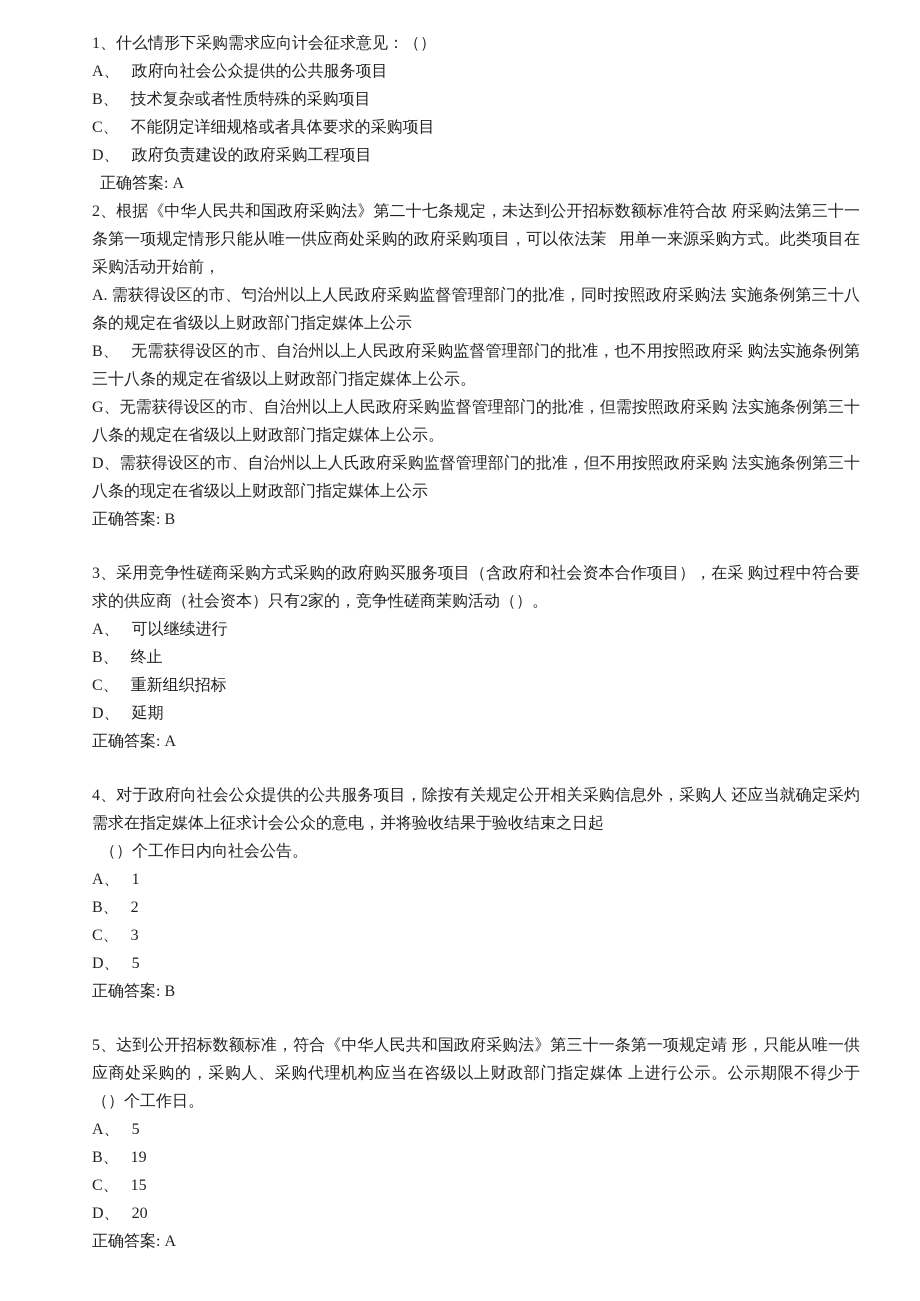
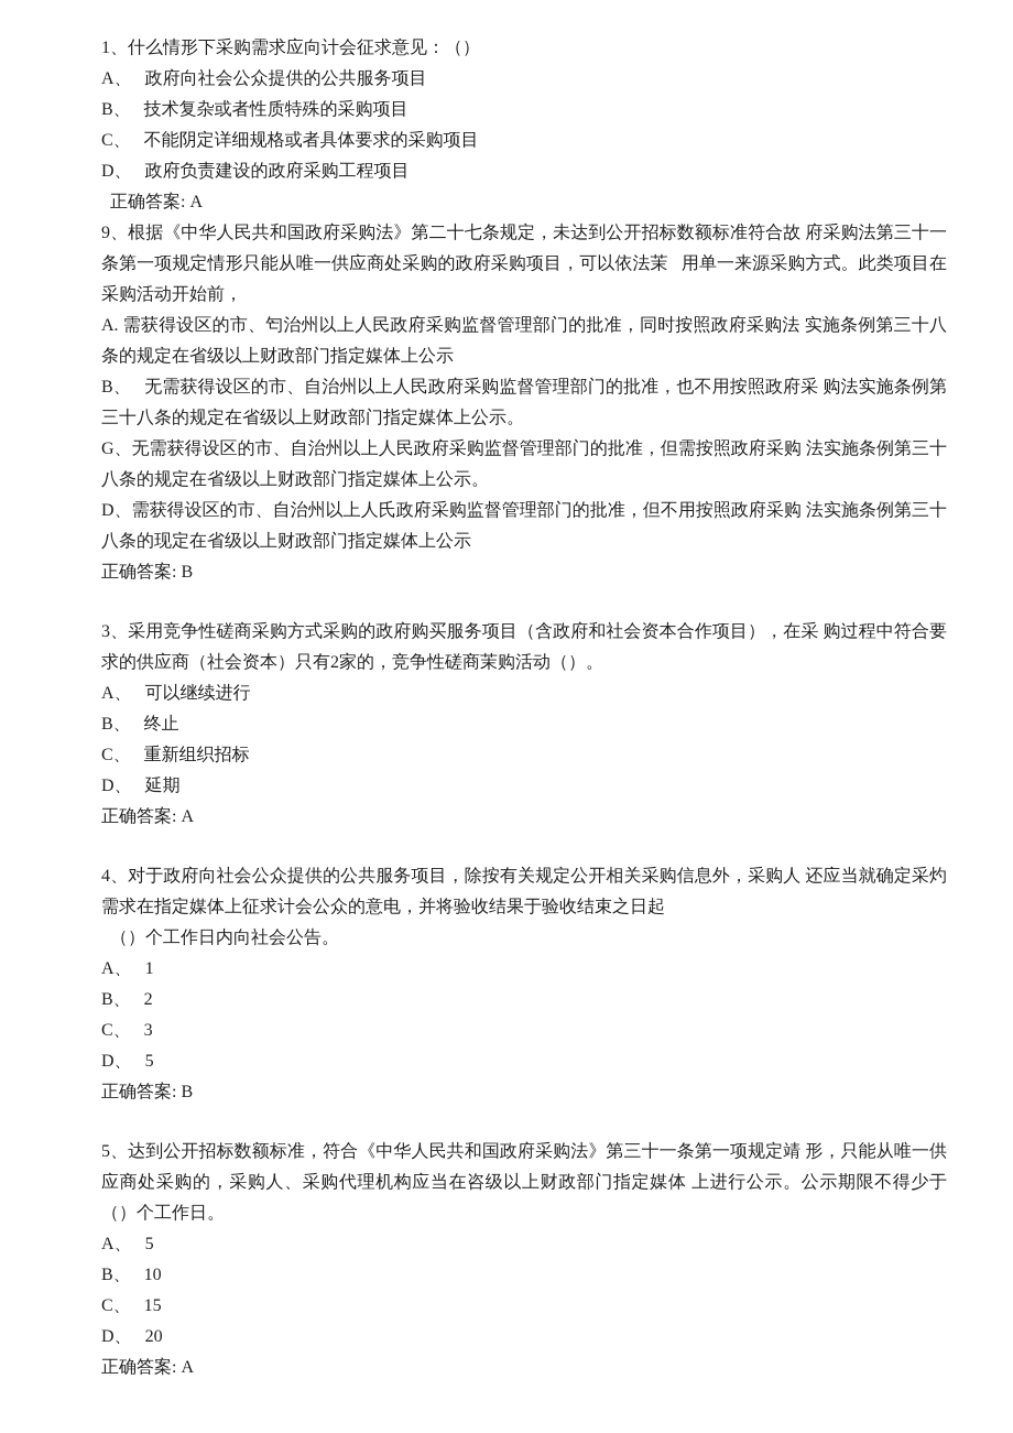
  1、什么情形下采购需求应向计会征求意见：（）
  A、 政府向社会公众提供的公共服务项目
  B、 技术复杂或者性质特殊的采购项目
  C、 不能阴定详细规格或者具体要求的采购项目
  D、 政府负责建设的政府采购工程项目
  正确答案: A
- 2、根据《中华人民共和国政府采购法》第二十七条规定，未达到公开招标数额标准符合故 府采购法第三十一条第一项规定情形只能从唯一供应商处采购的政府采购项目，可以依法茉 用单一来源采购方式。此类项目在采购活动开始前，
+ 9、根据《中华人民共和国政府采购法》第二十七条规定，未达到公开招标数额标准符合故 府采购法第三十一条第一项规定情形只能从唯一供应商处采购的政府采购项目，可以依法茉 用单一来源采购方式。此类项目在采购活动开始前，
  A. 需获得设区的市、匄治州以上人民政府采购监督管理部门的批准，同时按照政府采购法 实施条例第三十八条的规定在省级以上财政部门指定媒体上公示
  B、 无需获得设区的市、自治州以上人民政府采购监督管理部门的批准，也不用按照政府采 购法实施条例第三十八条的规定在省级以上财政部门指定媒体上公示。
  G、无需获得设区的市、自治州以上人民政府采购监督管理部门的批准，但需按照政府采购 法实施条例第三十八条的规定在省级以上财政部门指定媒体上公示。
  D、需获得设区的市、自治州以上人氏政府采购监督管理部门的批准，但不用按照政府采购 法实施条例第三十八条的现定在省级以上财政部门指定媒体上公示
  正确答案: B
  3、采用竞争性磋商采购方式采购的政府购买服务项目（含政府和社会资本合作项目），在采 购过程中符合要求的供应商（社会资本）只有2家的，竞争性磋商茉购活动（）。
  A、 可以继续进行
  B、 终止
  C、 重新组织招标
  D、 延期
  正确答案: A
  4、对于政府向社会公众提供的公共服务项目，除按有关规定公开相关采购信息外，采购人 还应当就确定采灼需求在指定媒体上征求计会公众的意电，并将验收结果于验收结束之日起
  （）个工作日内向社会公告。
  A、 1
  B、 2
  C、 3
  D、 5
  正确答案: B
  5、达到公开招标数额标准，符合《中华人民共和国政府采购法》第三十一条第一项规定靖 形，只能从唯一供应商处采购的，采购人、采购代理机构应当在咨级以上财政部门指定媒体 上进行公示。公示期限不得少于（）个工作日。
  A、 5
- B、 19
+ B、 10
  C、 15
  D、 20
  正确答案: A
